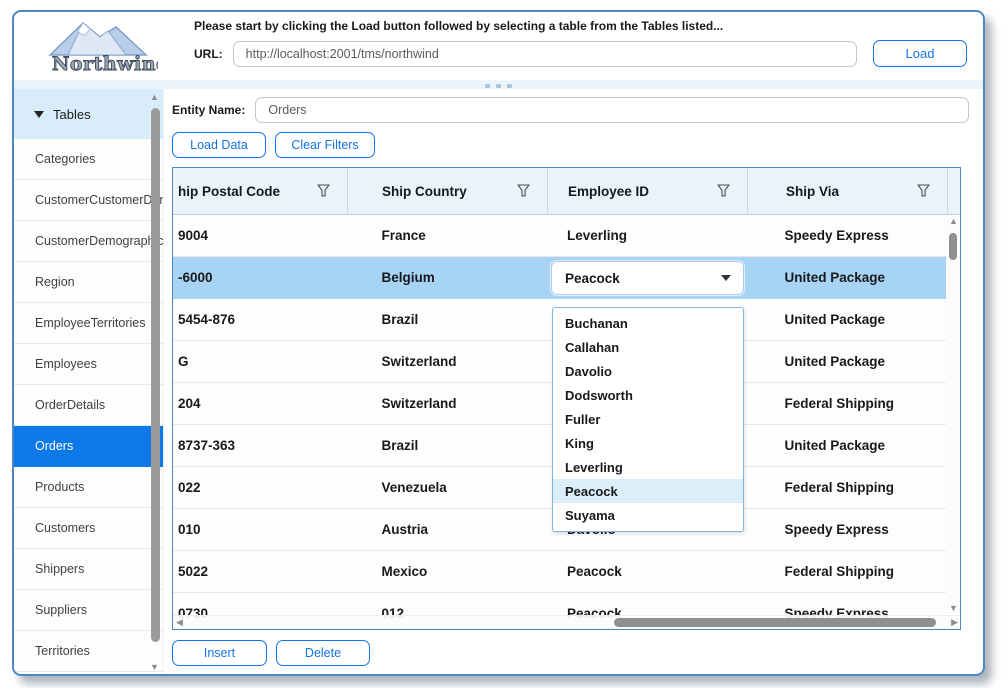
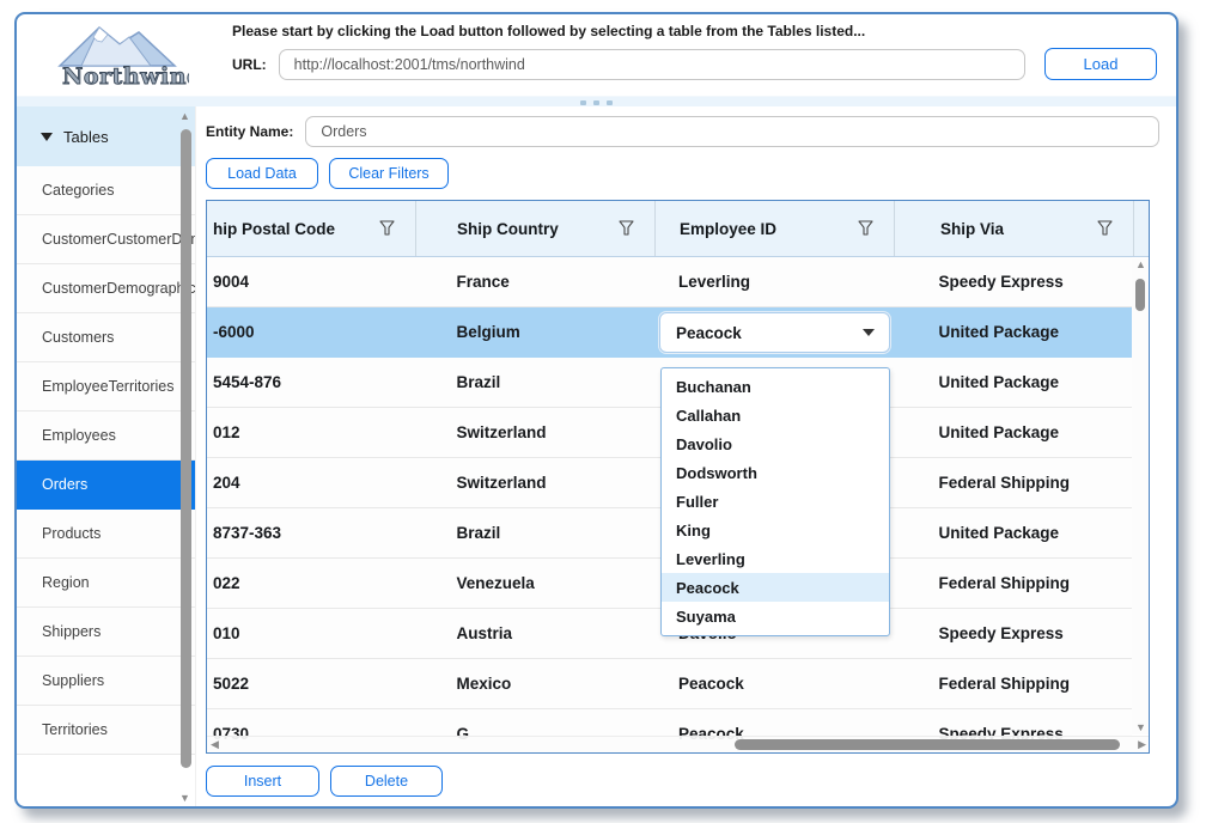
  Northwin
  Please start by clicking the Load button followed by selecting a table from the Tables listed...
  URL:
  http://localhost:2001/tms/northwind
  Load
  Tables
  Categories
  CustomerCustomerD
  CustomerDemograpc
- Region
+ Customers
  EmployeeTerritories
  Employees
- OrderDetails
  Orders
  Products
- Customers
+ Region
  Shippers
  Suppliers
  Territories
  ▲
  ▼
  Entity Name:
  Orders
  Load Data
  Clear Filters
  hip Postal Code
  Ship Country
  Employee ID
  Ship Via
  9004
  France
  Leverling
  Speedy Express
  -6000
  Belgium
  United Package
  5454-876
  Brazil
  United Package
- G
+ 012
  Switzerland
  United Package
  204
  Switzerland
  Federal Shipping
  8737-363
  Brazil
  United Package
  022
  Venezuela
  Federal Shipping
  010
  Austria
  Speedy Express
  5022
  Mexico
  Peacock
  Federal Shipping
  0730
- 012
+ G
  Peacock
  Speedy Express
  Peacock
  Buchanan
  Callahan
  Davolio
  Dodsworth
  Fuller
  King
  Leverling
  Peacock
  Suyama
  ▲
  ▼
  ◀
  ▶
  Insert
  Delete
